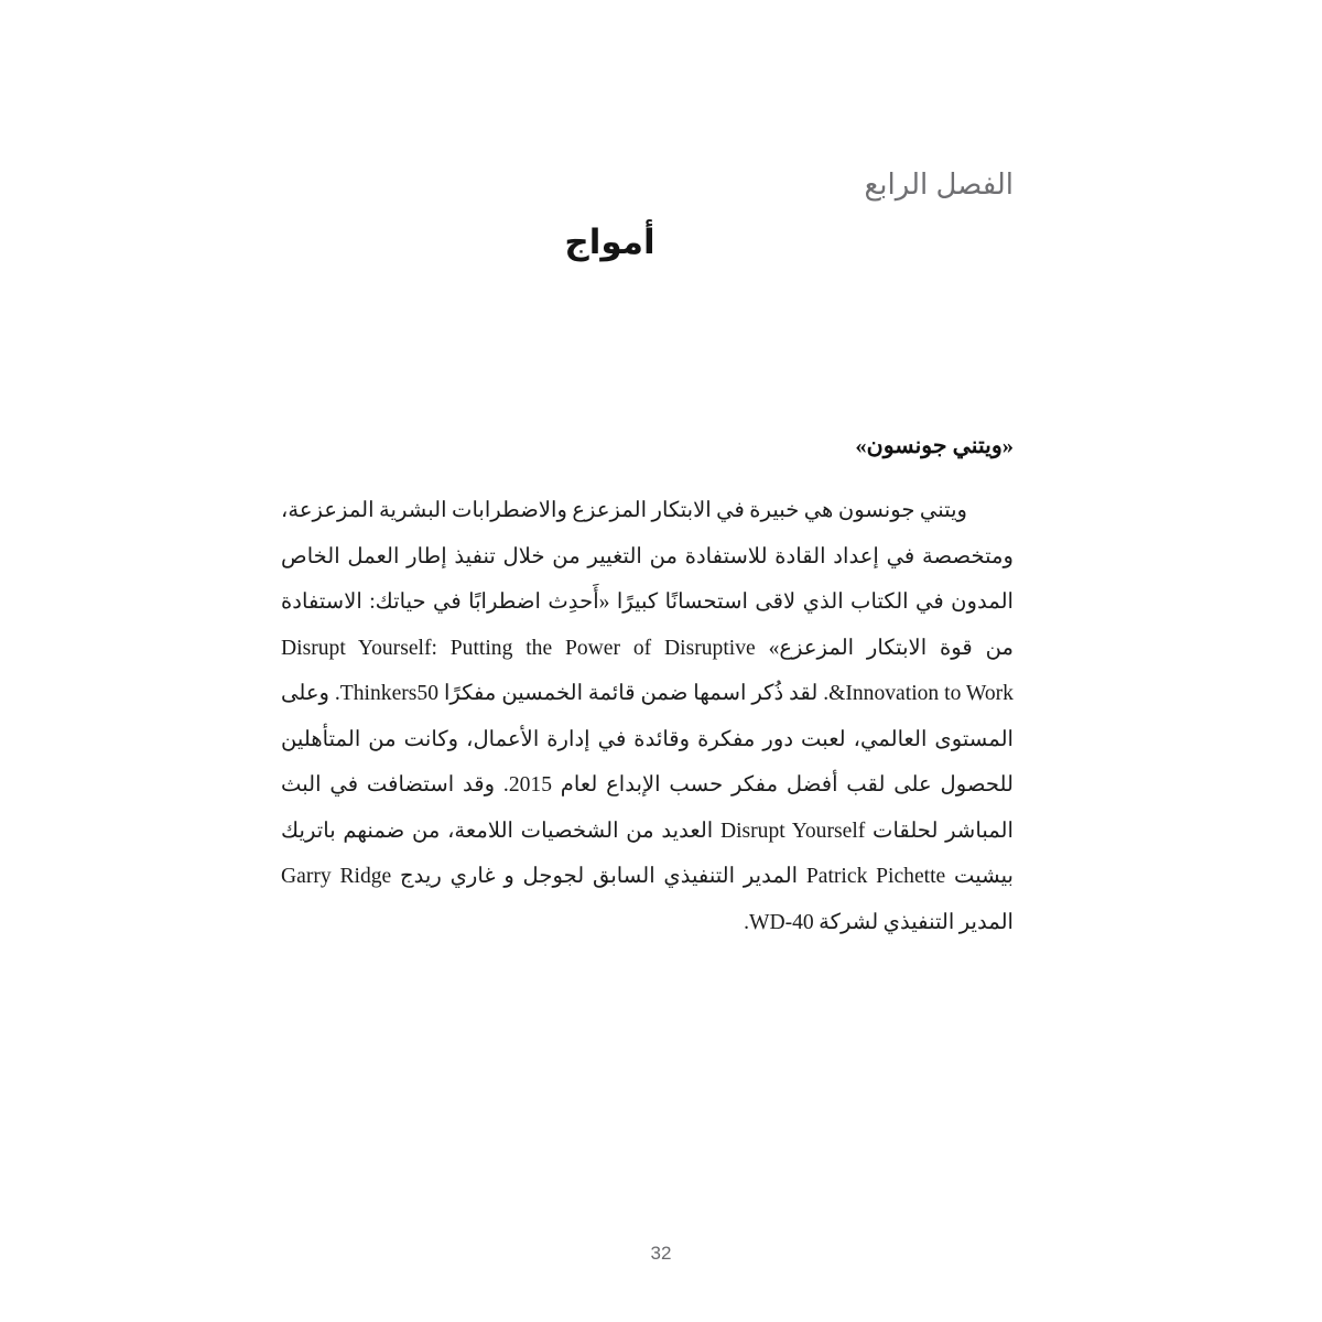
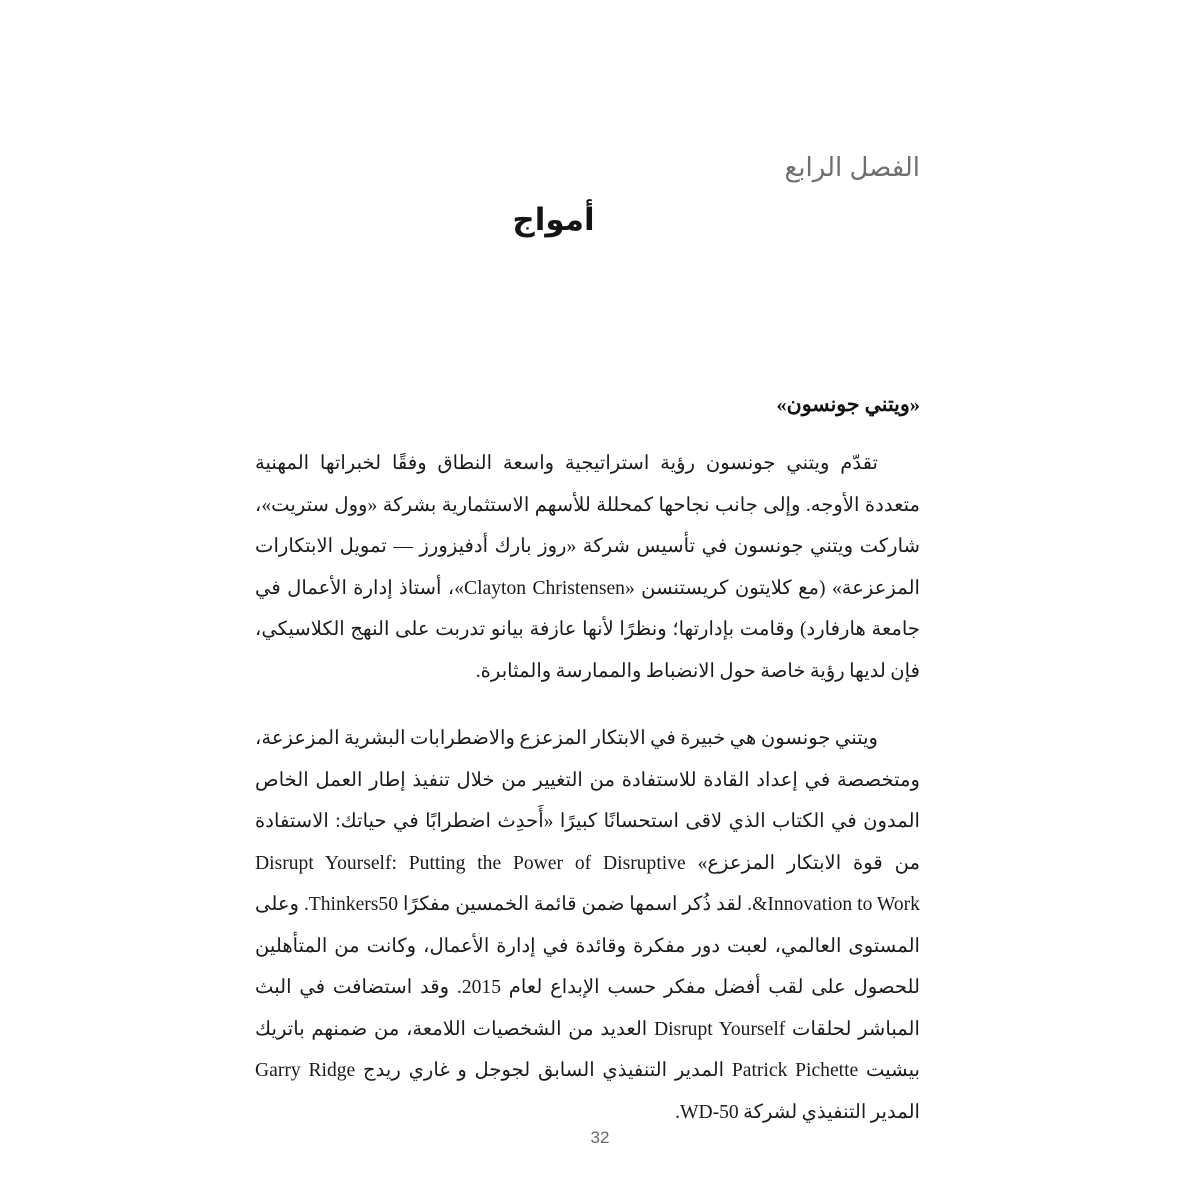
  الفصل الرابع
  أمواج
  «ويتني جونسون»
+ تقدّم ويتني جونسون رؤية استراتيجية واسعة النطاق وفقًا لخبراتها المهنية متعددة الأوجه. وإلى جانب نجاحها كمحللة للأسهم الاستثمارية بشركة «وول ستريت»، شاركت ويتني جونسون في تأسيس شركة «روز بارك أدفيزورز — تمويل الابتكارات المزعزعة» (مع كلايتون كريستنسن «Clayton Christensen»، أستاذ إدارة الأعمال في جامعة هارفارد) وقامت بإدارتها؛ ونظرًا لأنها عازفة بيانو تدربت على النهج الكلاسيكي، فإن لديها رؤية خاصة حول الانضباط والممارسة والمثابرة.
- ويتني جونسون هي خبيرة في الابتكار المزعزع والاضطرابات البشرية المزعزعة، ومتخصصة في إعداد القادة للاستفادة من التغيير من خلال تنفيذ إطار العمل الخاص المدون في الكتاب الذي لاقى استحسانًا كبيرًا «أَحدِث اضطرابًا في حياتك: الاستفادة من قوة الابتكار المزعزع» Disrupt Yourself: Putting the Power of Disruptive Innovation to Work&. لقد ذُكر اسمها ضمن قائمة الخمسين مفكرًا Thinkers50. وعلى المستوى العالمي، لعبت دور مفكرة وقائدة في إدارة الأعمال، وكانت من المتأهلين للحصول على لقب أفضل مفكر حسب الإبداع لعام 2015. وقد استضافت في البث المباشر لحلقات Disrupt Yourself العديد من الشخصيات اللامعة، من ضمنهم باتريك بيشيت Patrick Pichette المدير التنفيذي السابق لجوجل و غاري ريدج Garry Ridge المدير التنفيذي لشركة WD-40.
+ ويتني جونسون هي خبيرة في الابتكار المزعزع والاضطرابات البشرية المزعزعة، ومتخصصة في إعداد القادة للاستفادة من التغيير من خلال تنفيذ إطار العمل الخاص المدون في الكتاب الذي لاقى استحسانًا كبيرًا «أَحدِث اضطرابًا في حياتك: الاستفادة من قوة الابتكار المزعزع» Disrupt Yourself: Putting the Power of Disruptive Innovation to Work&. لقد ذُكر اسمها ضمن قائمة الخمسين مفكرًا Thinkers50. وعلى المستوى العالمي، لعبت دور مفكرة وقائدة في إدارة الأعمال، وكانت من المتأهلين للحصول على لقب أفضل مفكر حسب الإبداع لعام 2015. وقد استضافت في البث المباشر لحلقات Disrupt Yourself العديد من الشخصيات اللامعة، من ضمنهم باتريك بيشيت Patrick Pichette المدير التنفيذي السابق لجوجل و غاري ريدج Garry Ridge المدير التنفيذي لشركة WD-50.
  32
